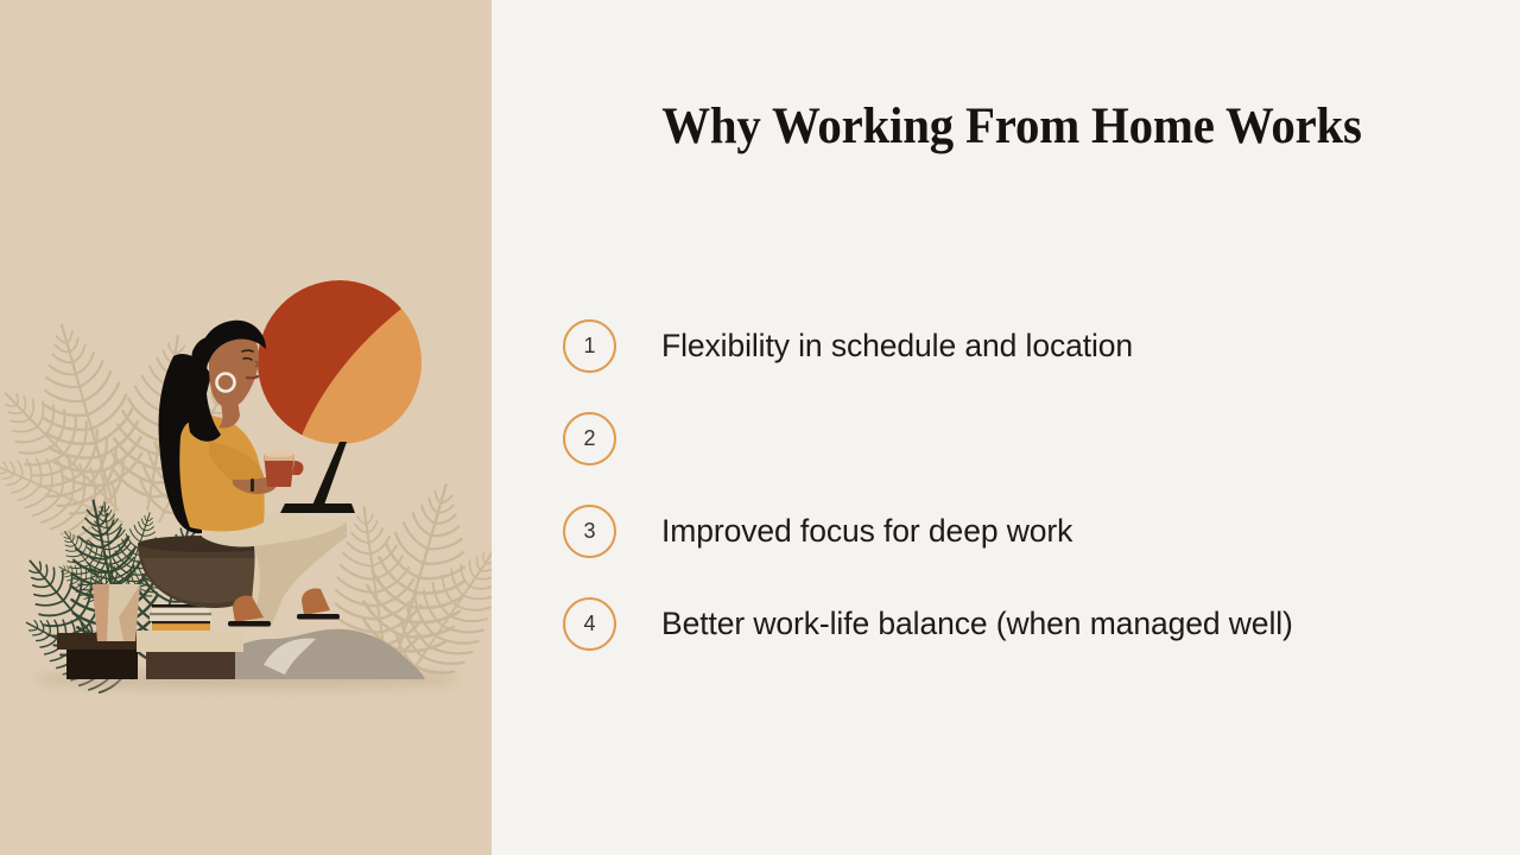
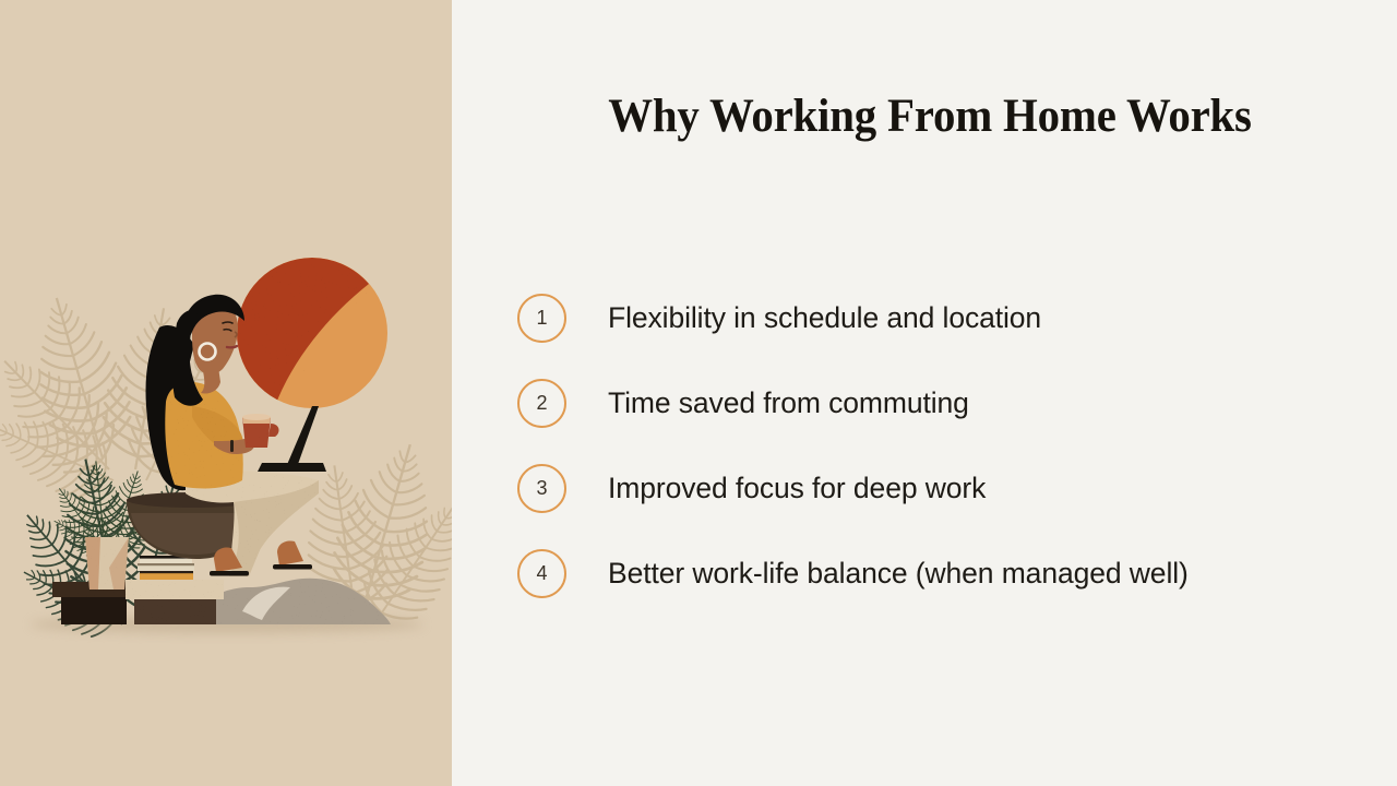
  Why Working From Home Works
  1
  Flexibility in schedule and location
  2
+ Time saved from commuting
  3
  Improved focus for deep work
  4
  Better work-life balance (when managed well)
